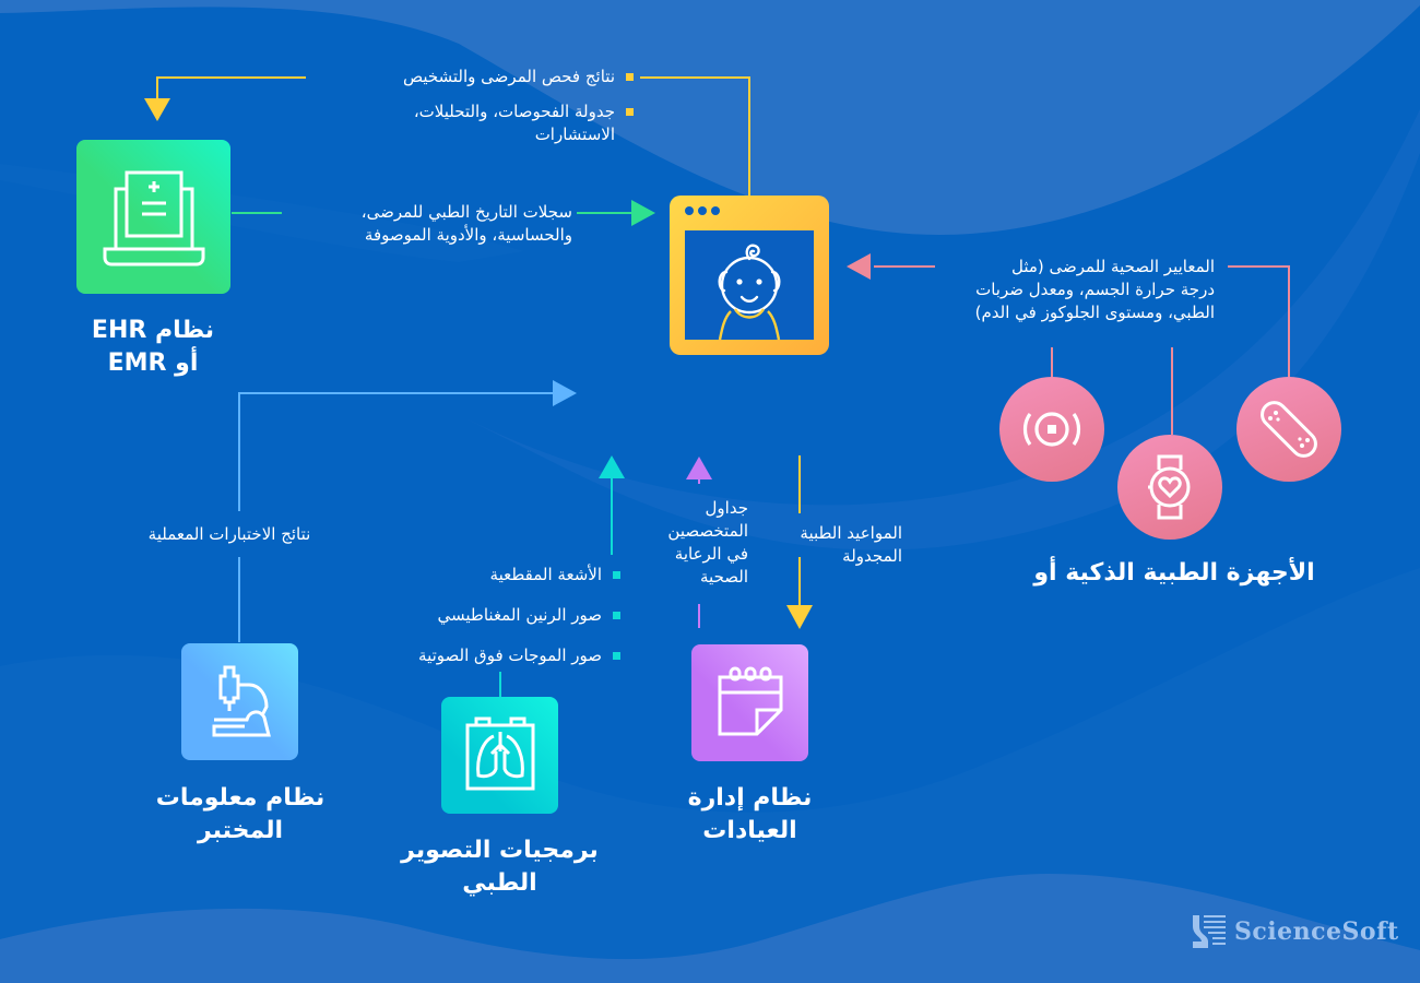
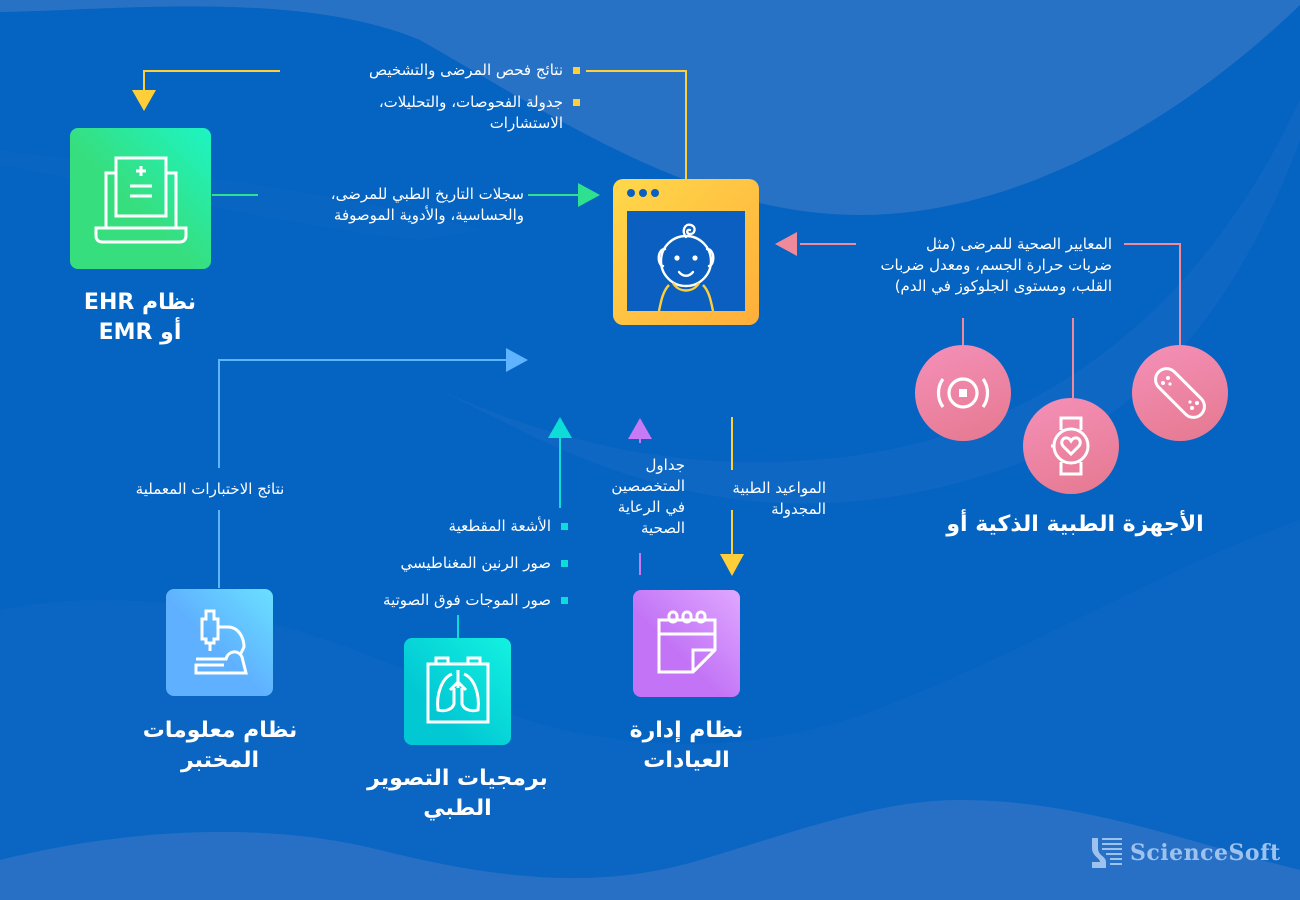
  نظام EHR
  أو EMR
  سجلات التاريخ الطبي للمرضى،
  والحساسية، والأدوية الموصوفة
  نتائج فحص المرضى والتشخيص
  جدولة الفحوصات، والتحليلات،
  الاستشارات
  المعايير الصحية للمرضى (مثل
- درجة حرارة الجسم، ومعدل ضربات
+ ضربات حرارة الجسم، ومعدل ضربات
- الطبي، ومستوى الجلوكوز في الدم)
+ القلب، ومستوى الجلوكوز في الدم)
  الأجهزة الطبية الذكية أو
  نتائج الاختبارات المعملية
  نظام معلومات
  المختبر
  الأشعة المقطعية
  صور الرنين المغناطيسي
  صور الموجات فوق الصوتية
  برمجيات التصوير
  الطبي
  جداول
  المتخصصين
  في الرعاية
  الصحية
  المواعيد الطبية
  المجدولة
  نظام إدارة
  العيادات
  ScienceSoft
